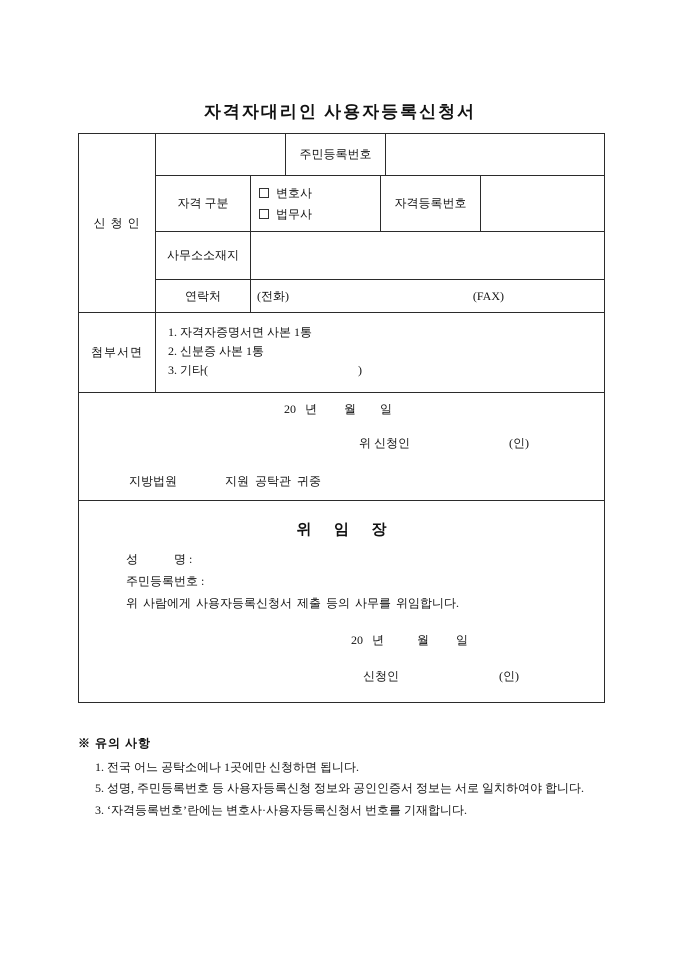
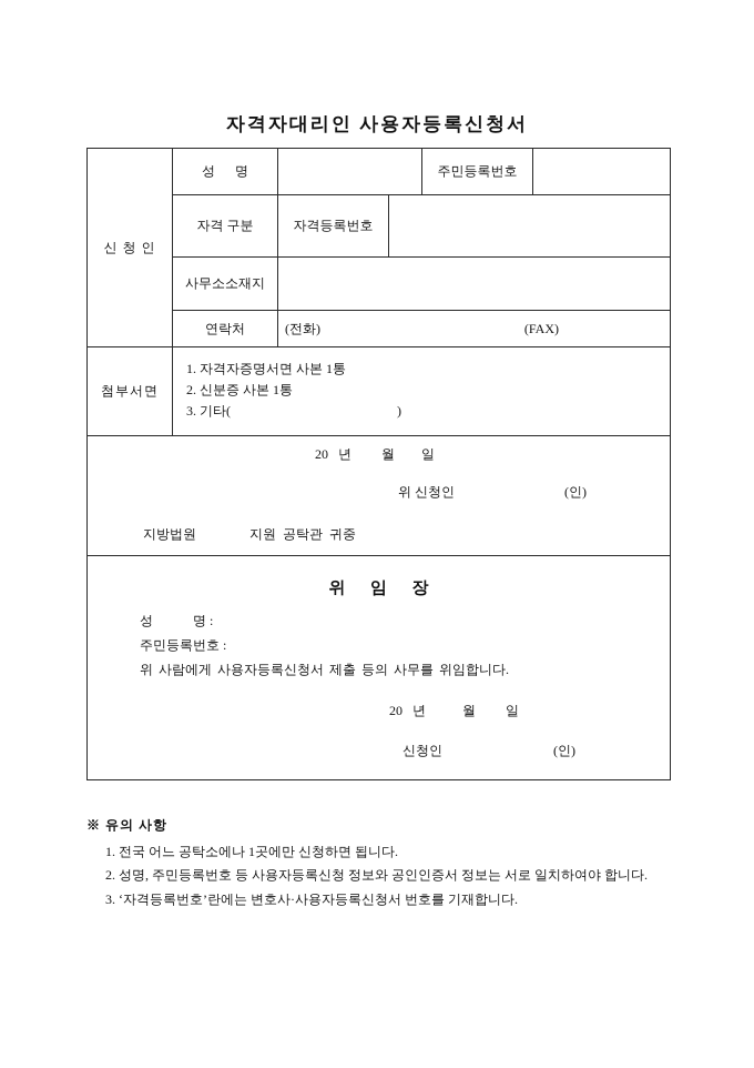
  자격자대리인 사용자등록신청서
  신 청 인
+ 성 명
  주민등록번호
  자격 구분
- 변호사
- 법무사
  자격등록번호
  사무소소재지
  연락처
  (전화)
  (FAX)
  첨부서면
  1. 자격자증명서면 사본 1통
  2. 신분증 사본 1통
  3. 기타( )
  20 년 월 일
  위 신청인
  (인)
  지방법원 지원 공탁관 귀중
  위 임 장
  성 명 :
  주민등록번호 :
  위 사람에게 사용자등록신청서 제출 등의 사무를 위임합니다.
  20 년 월 일
  신청인
  (인)
  ※ 유의 사항
  1. 전국 어느 공탁소에나 1곳에만 신청하면 됩니다.
- 5. 성명, 주민등록번호 등 사용자등록신청 정보와 공인인증서 정보는 서로 일치하여야 합니다.
+ 2. 성명, 주민등록번호 등 사용자등록신청 정보와 공인인증서 정보는 서로 일치하여야 합니다.
  3. ‘자격등록번호’란에는 변호사·사용자등록신청서 번호를 기재합니다.
